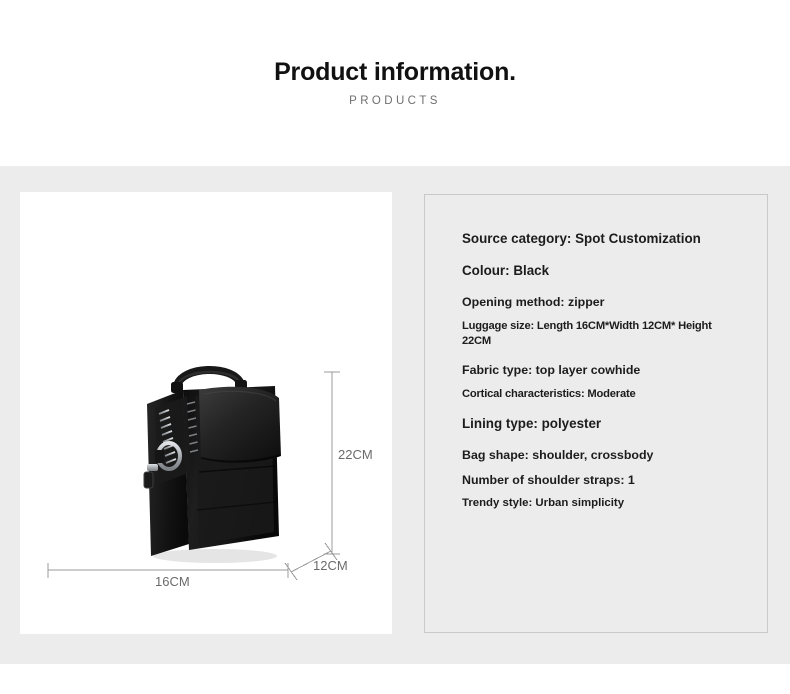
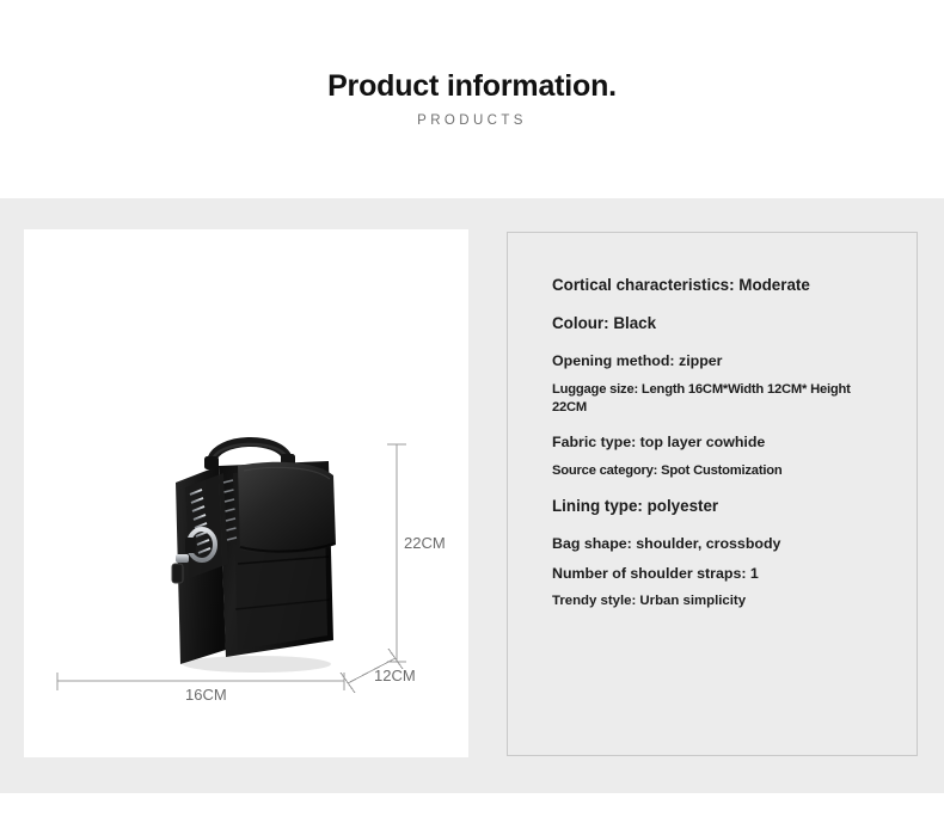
  Product information.
  PRODUCTS
  22CM
  16CM
  12CM
- Source category: Spot Customization
+ Cortical characteristics: Moderate
  Colour: Black
  Opening method: zipper
  Luggage size: Length 16CM*Width 12CM* Height 22CM
  Fabric type: top layer cowhide
- Cortical characteristics: Moderate
+ Source category: Spot Customization
  Lining type: polyester
  Bag shape: shoulder, crossbody
  Number of shoulder straps: 1
  Trendy style: Urban simplicity
